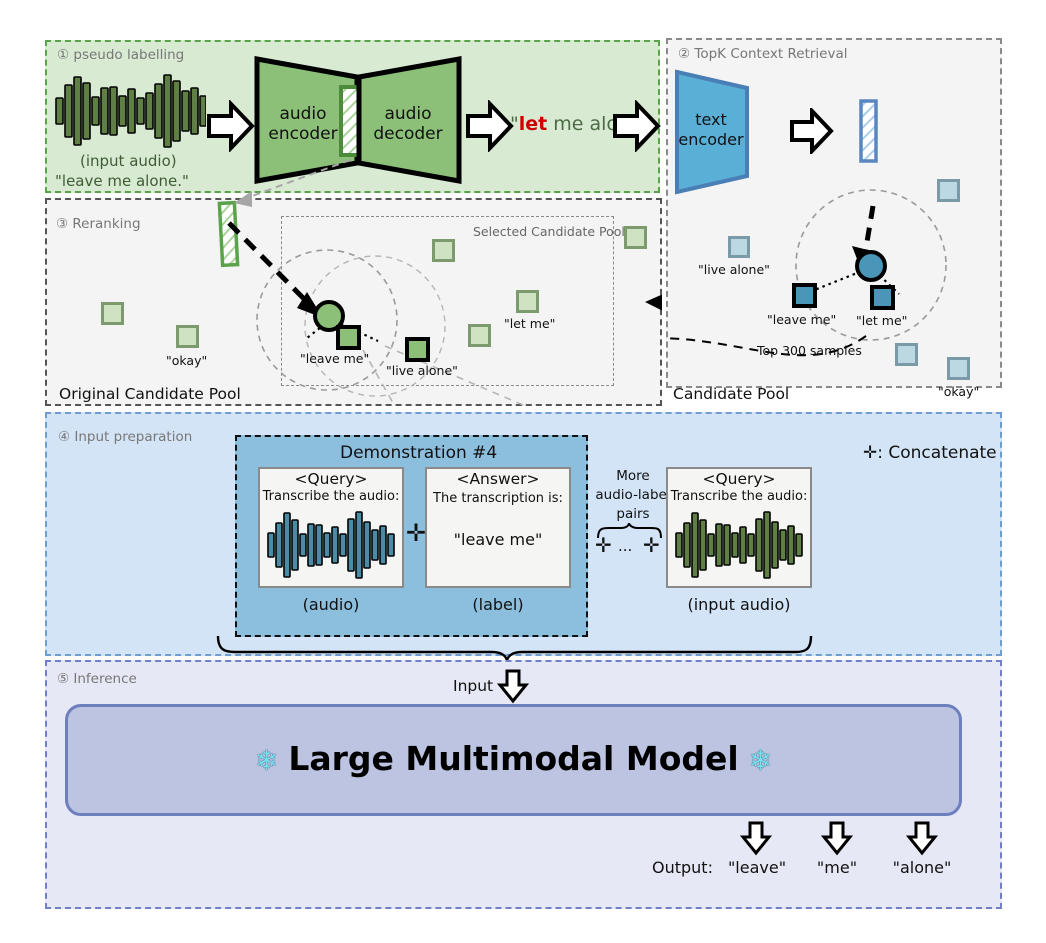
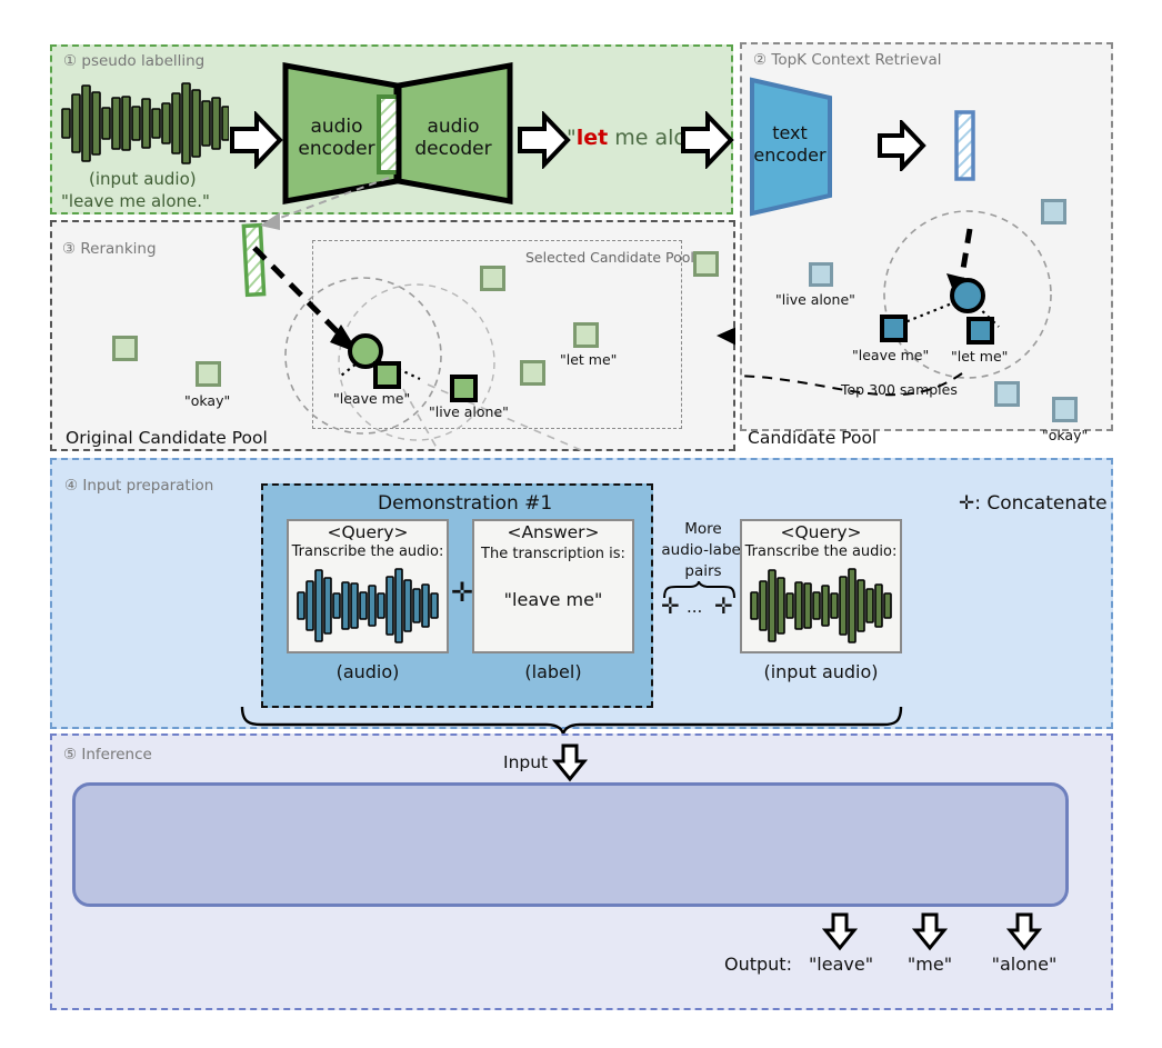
  ① pseudo labelling
  (input audio)
  "leave me alone."
  audio
  encoder
  audio
  decoder
  "let me alo
  ② TopK Context Retrieval
  text
  encoder
  "live alone"
  "leave me"
  "let me"
  "okay"
  Top 300 samples
  Candidate Pool
  ③ Reranking
  Selected Candidate Poo
  "okay"
  "leave me"
  "live alone"
  "let me"
  Original Candidate Pool
  ④ Input preparation
  ✛: Concatenate
- Demonstration #4
+ Demonstration #1
  <Query>
  Transcribe the audio:
  (audio)
  ✛
  <Answer>
  The transcription is:
  "leave me"
  (label)
  More
  audio-labe
  pairs
  ✛
  ...
  ✛
  <Query>
  Transcribe the audio:
  (input audio)
  ⑤ Inference
  Input
- ❄ Large Multimodal Model ❄
  Output:
  "leave"
  "me"
  "alone"
